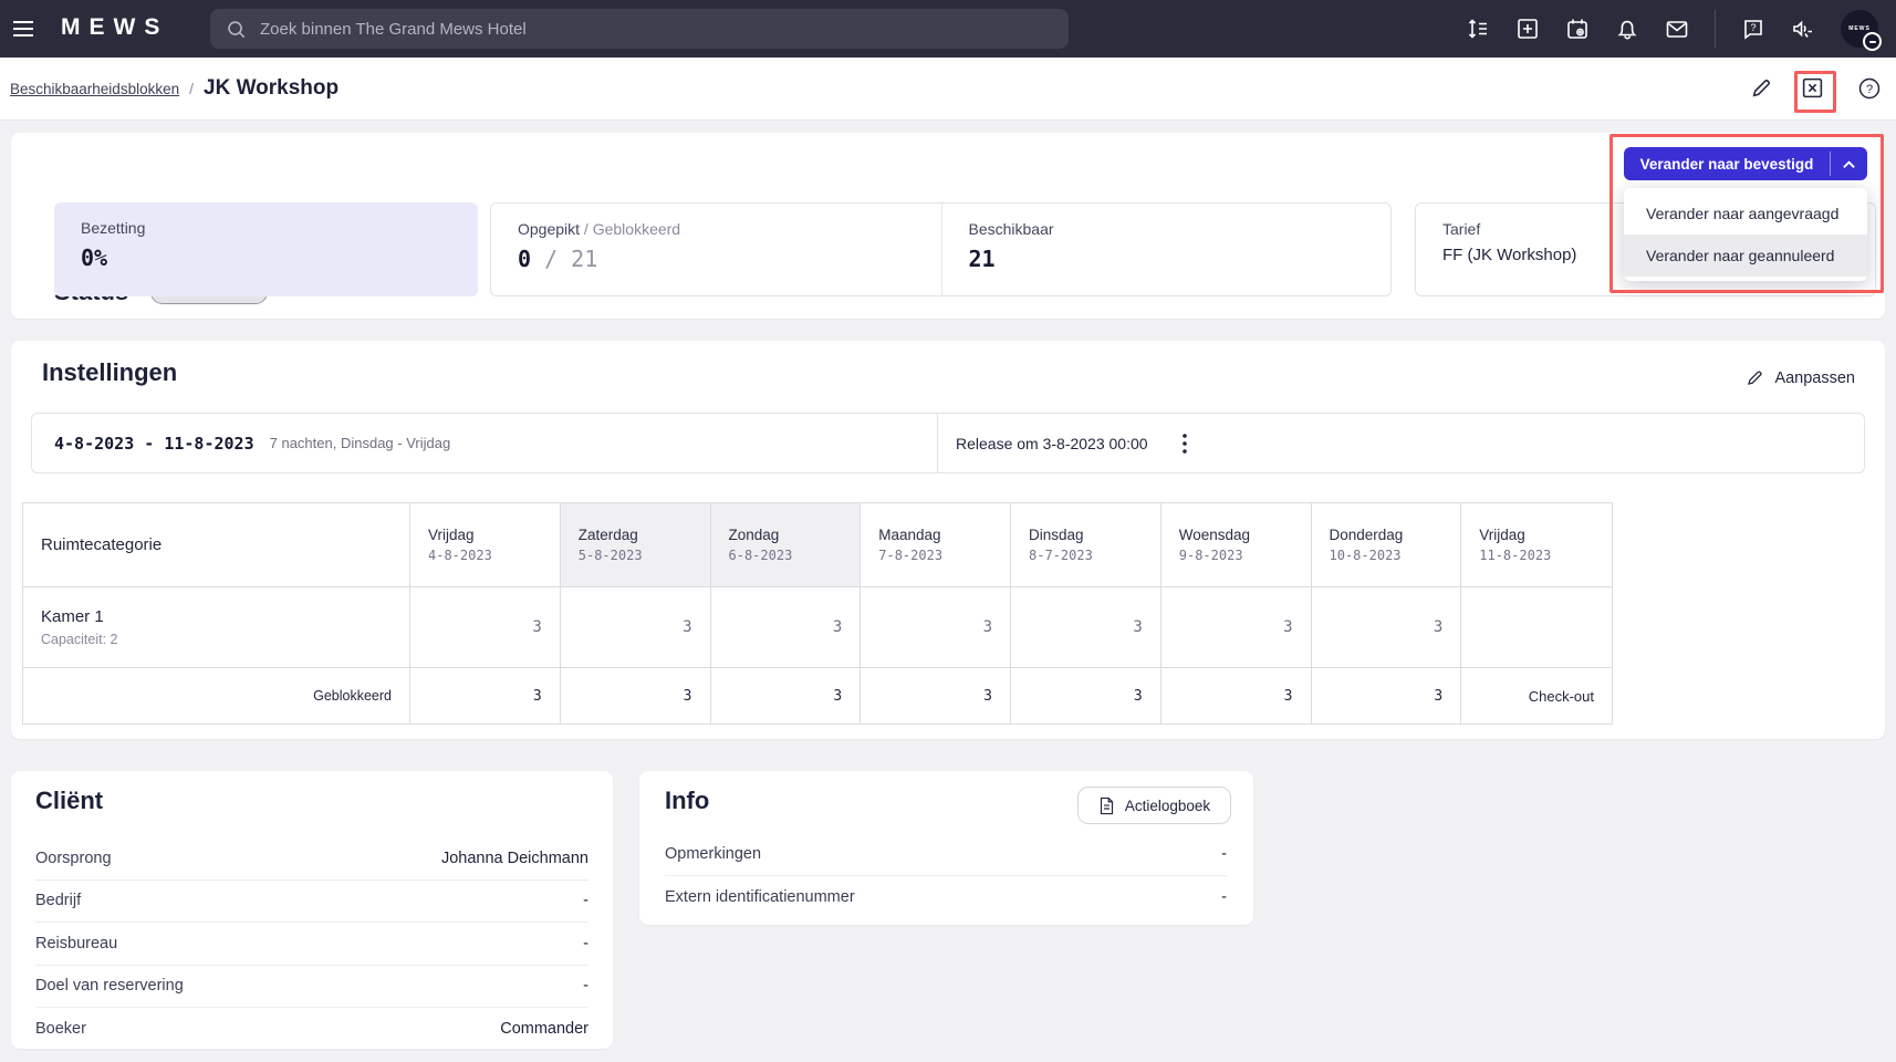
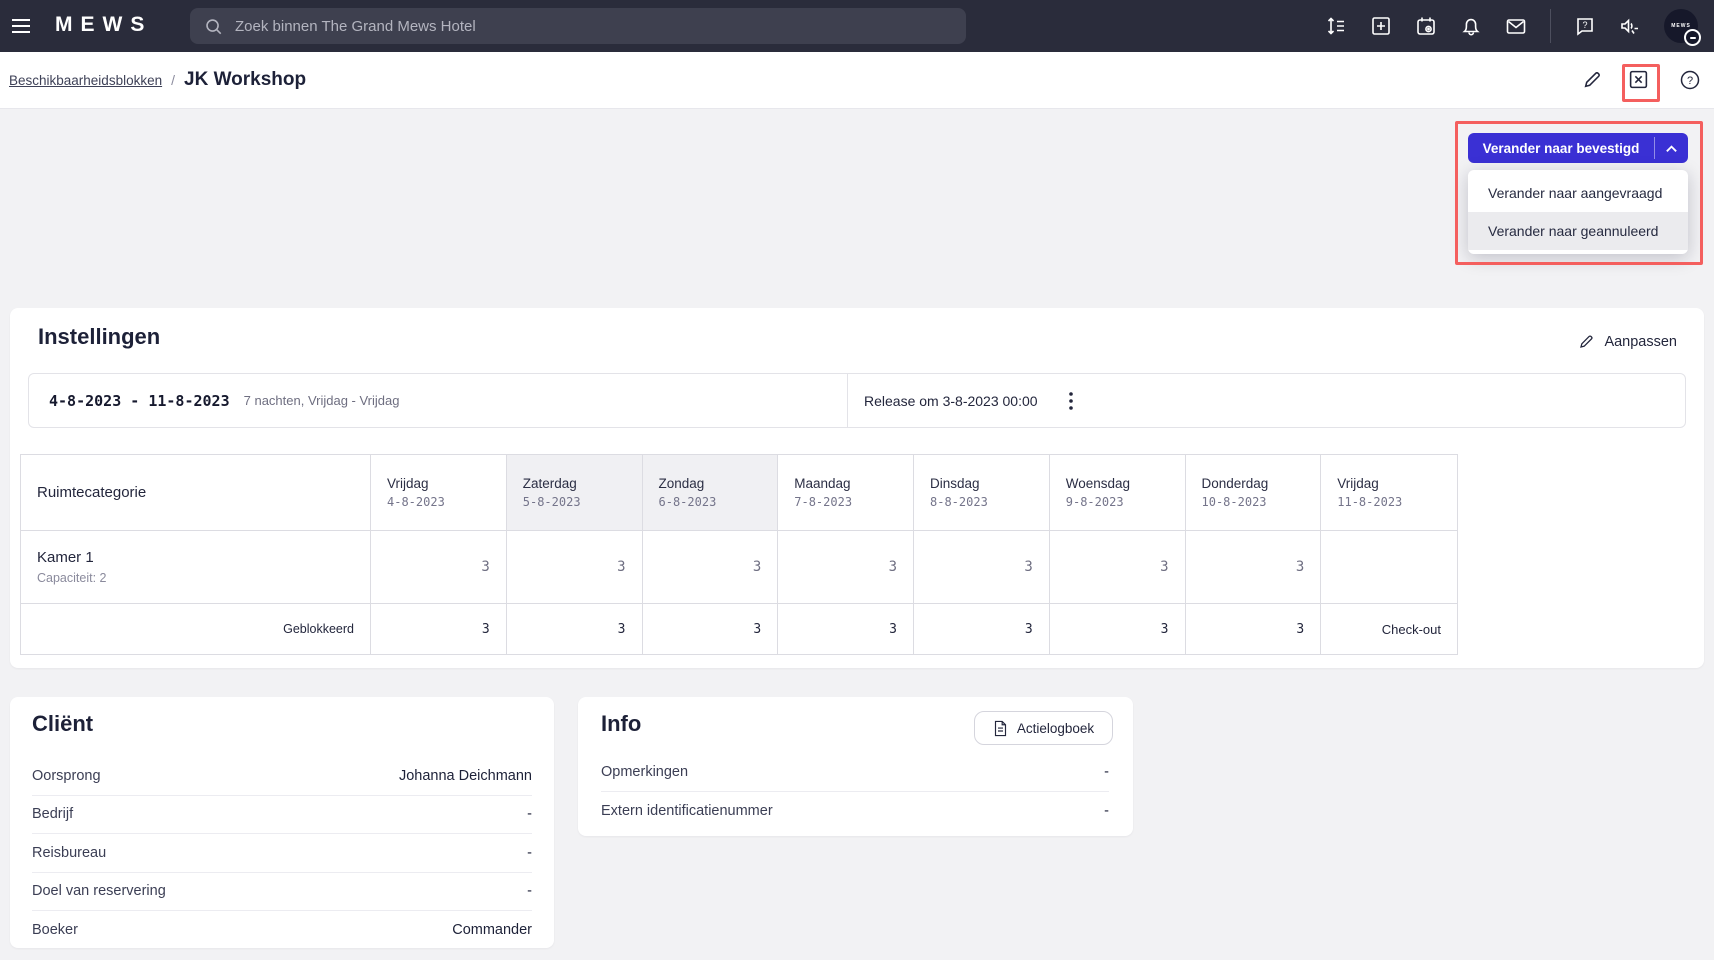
  MEWS
  Zoek binnen The Grand Mews Hotel
  ?
  Beschikbaarheidsblokken
  /
  JK Workshop
  ?
- Bezetting
- 0%
- Opgepikt / Geblokkeerd
- 0 / 21
- Beschikbaar
- 21
- Tarief
- FF (JK Workshop)
  Verander naar bevestigd
  Verander naar aangevraagd
  Verander naar geannuleerd
  Instellingen
  Aanpassen
  4-8-2023 - 11-8-2023
- 7 nachten, Dinsdag - Vrijdag
+ 7 nachten, Vrijdag - Vrijdag
  Release om 3-8-2023 00:00
  Ruimtecategorie
  Vrijdag
  4-8-2023
  Zaterdag
  5-8-2023
  Zondag
  6-8-2023
  Maandag
  7-8-2023
  Dinsdag
- 8-7-2023
+ 8-8-2023
  Woensdag
  9-8-2023
  Donderdag
  10-8-2023
  Vrijdag
  11-8-2023
  Kamer 1
  Capaciteit: 2
  3
  3
  3
  3
  3
  3
  3
  Geblokkeerd
  3
  3
  3
  3
  3
  3
  3
  Check-out
  Cliënt
  Oorsprong
  Johanna Deichmann
  Bedrijf
  -
  Reisbureau
  -
  Doel van reservering
  -
  Boeker
  Commander
  Info
  Actielogboek
  Opmerkingen
  -
  Extern identificatienummer
  -
